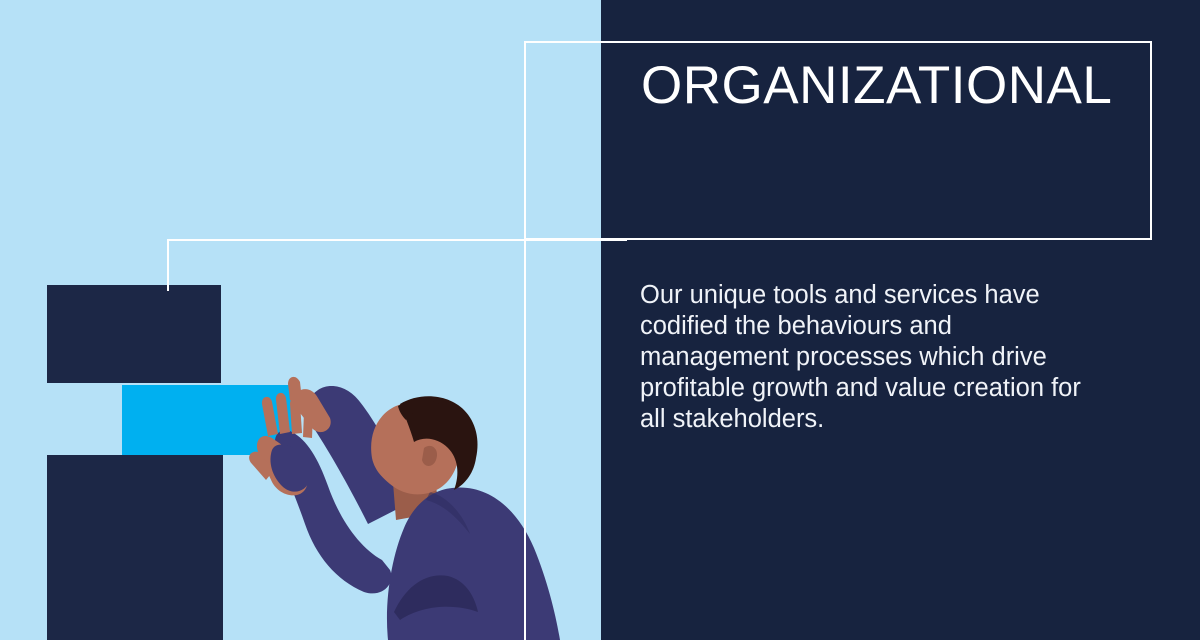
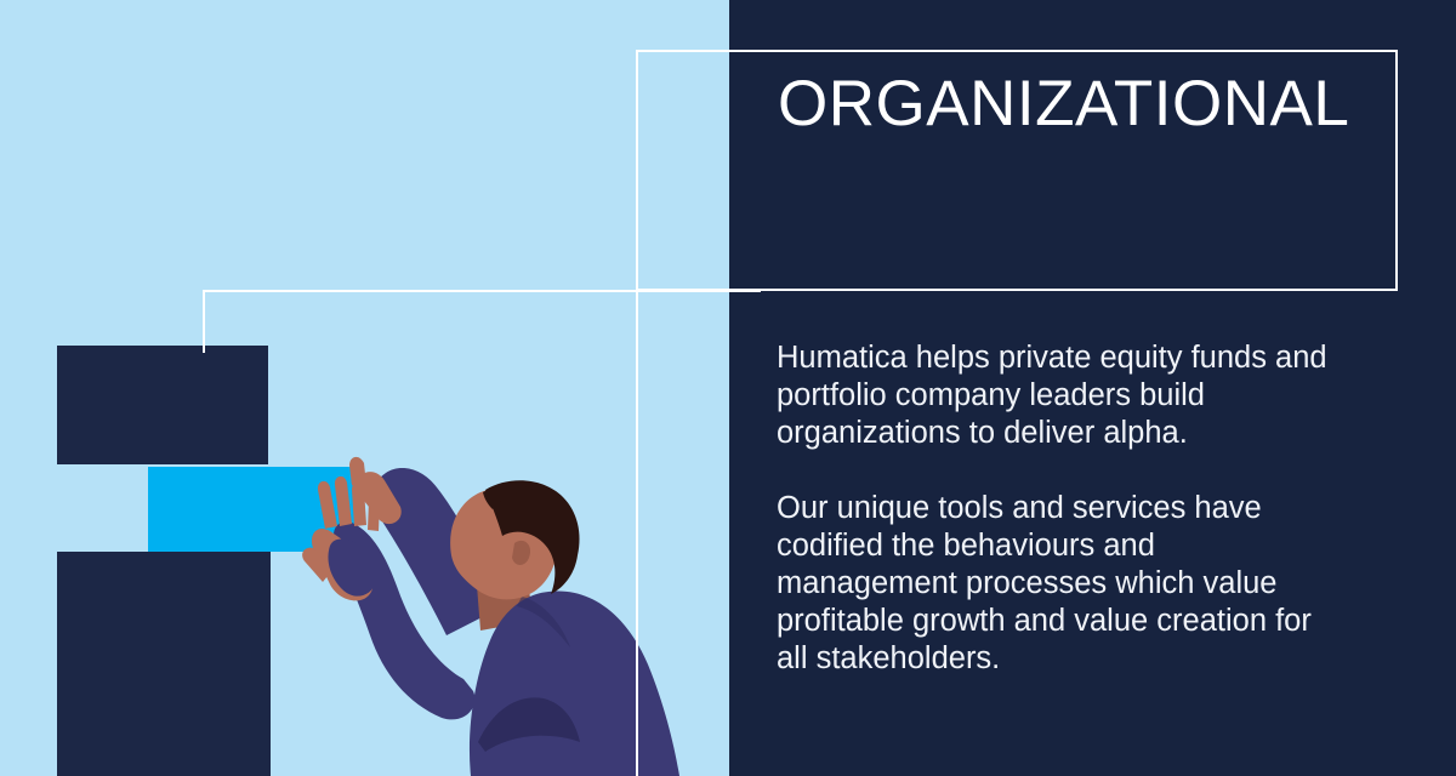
  ORGANIZATIONAL
+ Humatica helps private equity funds and portfolio company leaders build organizations to deliver alpha.
- Our unique tools and services have codified the behaviours and management processes which drive profitable growth and value creation for all stakeholders.
+ Our unique tools and services have codified the behaviours and management processes which value profitable growth and value creation for all stakeholders.
